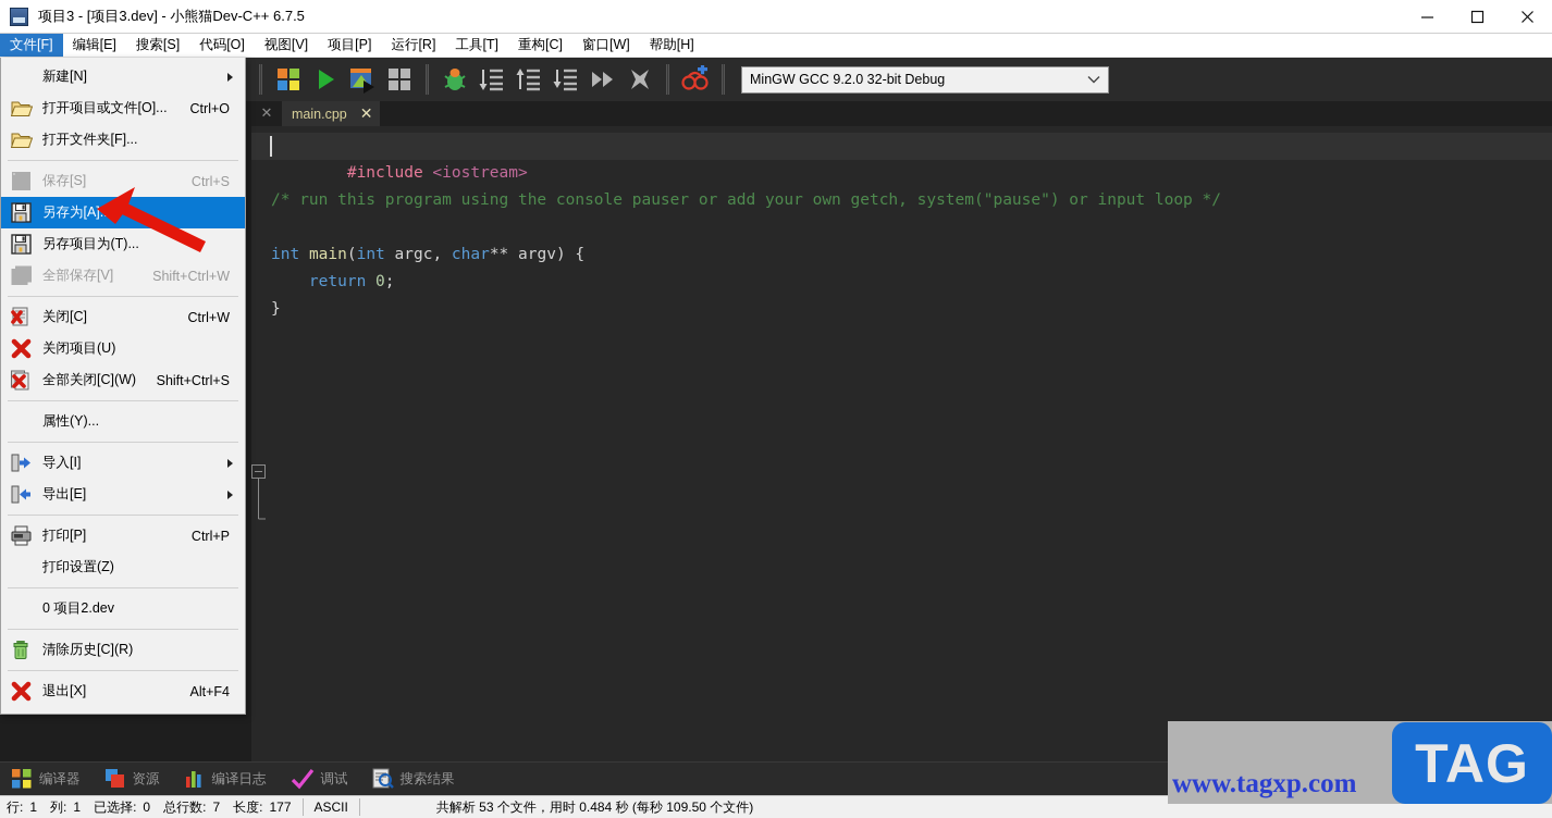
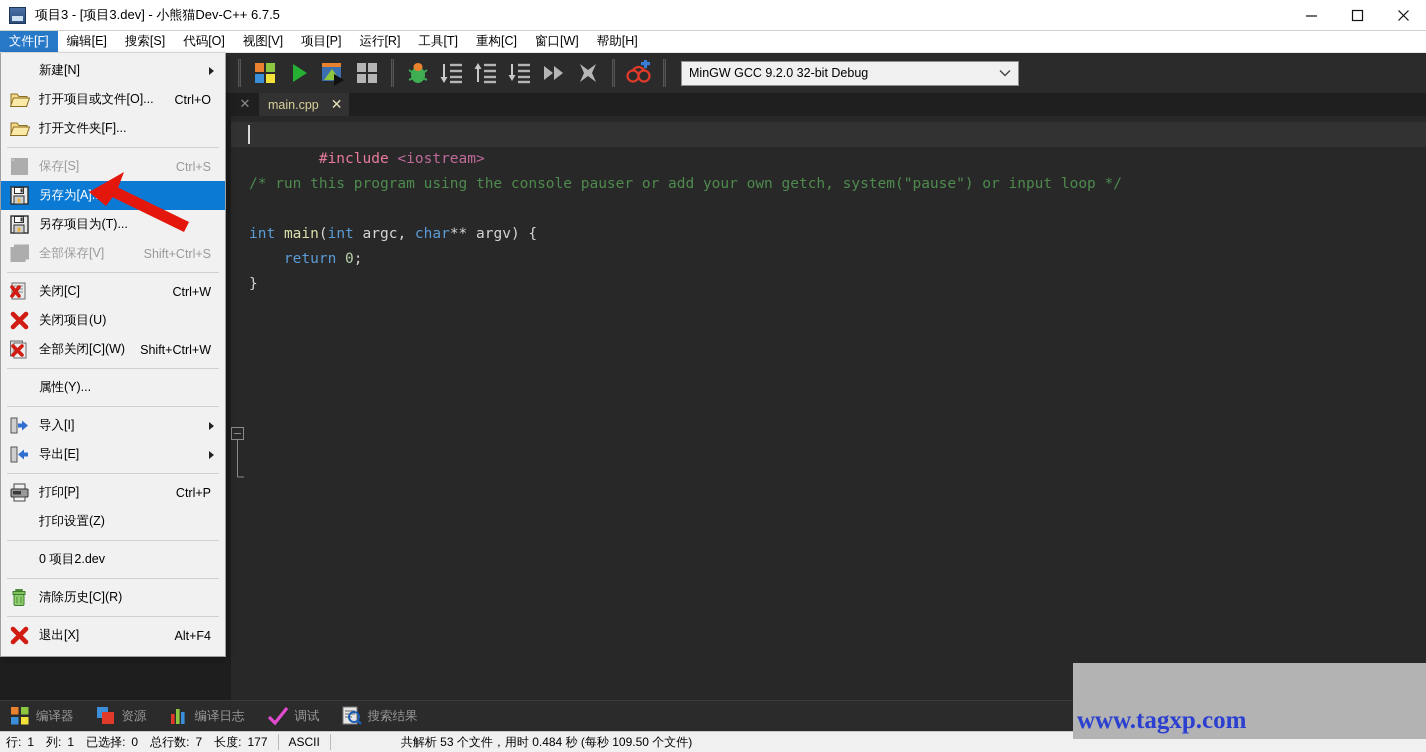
  项目3 - [项目3.dev] - 小熊猫Dev-C++ 6.7.5
  文件[F]
  编辑[E]
  搜索[S]
  代码[O]
  视图[V]
  项目[P]
  运行[R]
  工具[T]
  重构[C]
  窗口[W]
  帮助[H]
  MinGW GCC 9.2.0 32-bit Debug
  ✕
  main.cpp
  ✕
  #include <iostream>
  /* run this program using the console pauser or add your own getch, system("pause") or input loop */
  int main(int argc, char** argv) {
  return 0;
  }
  编译器
  资源
  编译日志
  调试
  搜索结果
  行:
  1
  列:
  1
  已选择:
  0
  总行数:
  7
  长度:
  177
  ASCII
  共解析 53 个文件，用时 0.484 秒 (每秒 109.50 个文件)
  新建[N]
  打开项目或文件[O]...
  Ctrl+O
  打开文件夹[F]...
  保存[S]
  Ctrl+S
  另存项目为(T)...
  全部保存[V]
- Shift+Ctrl+W
+ Shift+Ctrl+S
  关闭[C]
  Ctrl+W
  关闭项目(U)
  全部关闭[C](W)
- Shift+Ctrl+S
+ Shift+Ctrl+W
  属性(Y)...
  导入[I]
  导出[E]
  打印[P]
  Ctrl+P
  打印设置(Z)
  0 项目2.dev
  清除历史[C](R)
  退出[X]
  Alt+F4
  www.tagxp.com
- TAG
